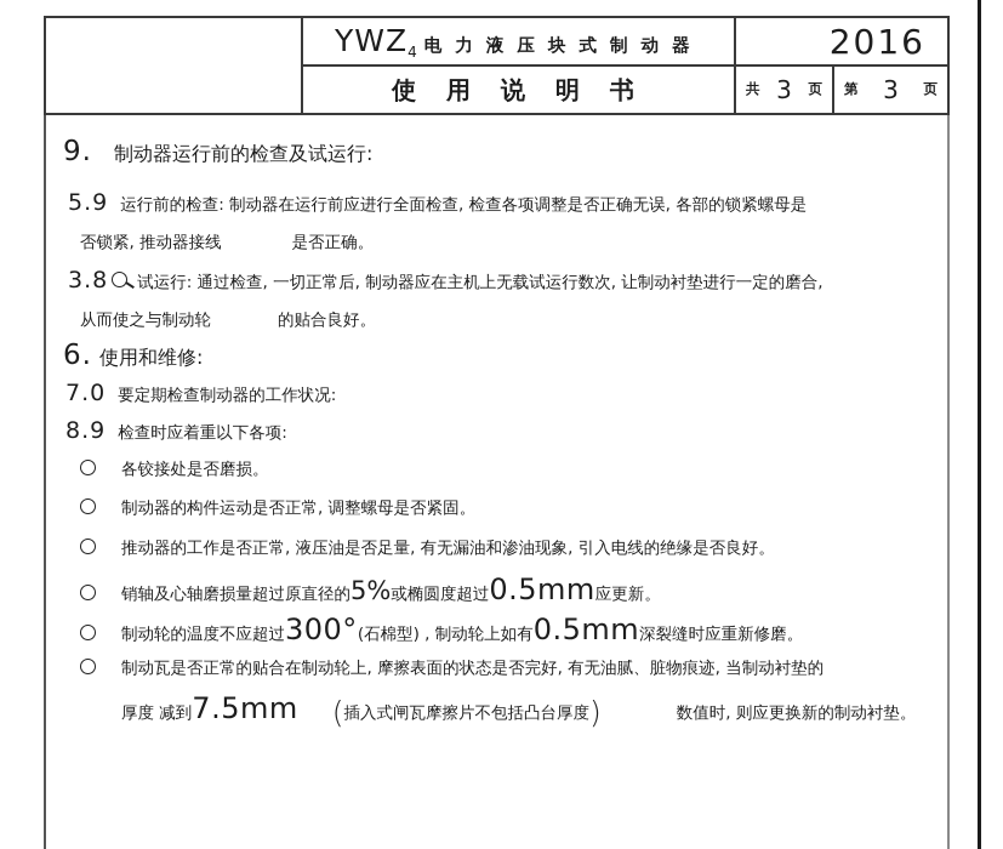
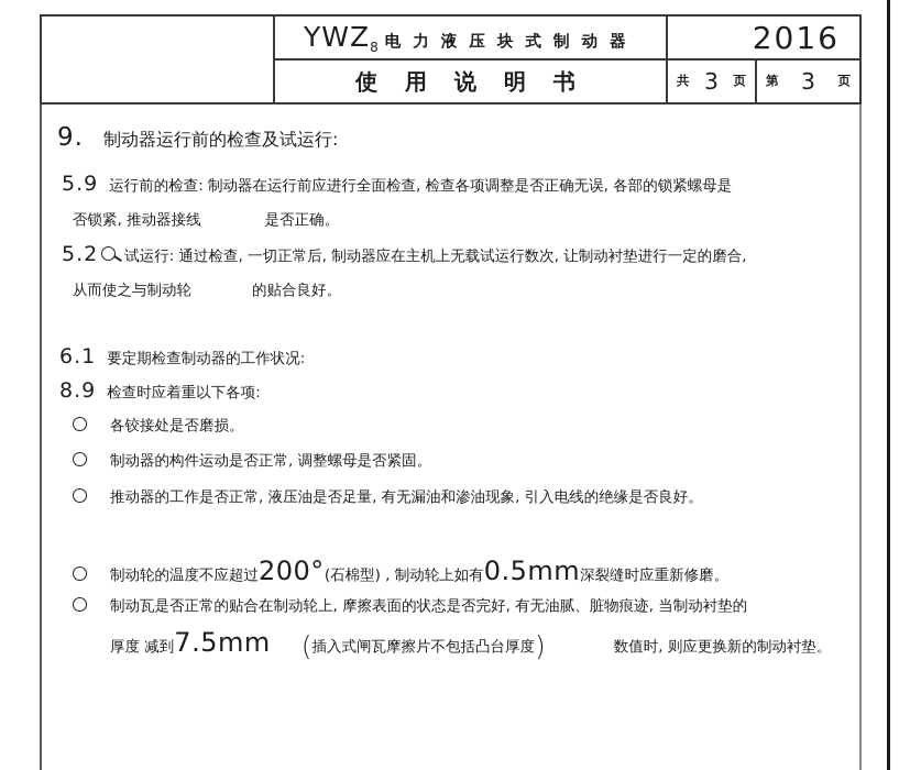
- YWZ4 电 力 液 压 块 式 制 动 器
+ YWZ8 电 力 液 压 块 式 制 动 器
  使 用 说 明 书
  2016
  共
  3
  页
  第
  3
  页
  9. 制动器运行前的检查及试运行:
  5.9 运行前的检查: 制动器在运行前应进行全面检查, 检查各项调整是否正确无误, 各部的锁紧螺母是
  否锁紧, 推动器接线 是否正确。
- 3.8 试运行: 通过检查, 一切正常后, 制动器应在主机上无载试运行数次, 让制动衬垫进行一定的磨合,
+ 5.2 试运行: 通过检查, 一切正常后, 制动器应在主机上无载试运行数次, 让制动衬垫进行一定的磨合,
  从而使之与制动轮 的贴合良好。
- 6. 使用和维修:
- 7.0 要定期检查制动器的工作状况:
+ 6.1 要定期检查制动器的工作状况:
  8.9 检查时应着重以下各项:
  各铰接处是否磨损。
  制动器的构件运动是否正常, 调整螺母是否紧固。
  推动器的工作是否正常, 液压油是否足量, 有无漏油和渗油现象, 引入电线的绝缘是否良好。
- 销轴及心轴磨损量超过原直径的5%或椭圆度超过0.5mm应更新。
- 制动轮的温度不应超过300°(石棉型) , 制动轮上如有0.5mm深裂缝时应重新修磨。
+ 制动轮的温度不应超过200°(石棉型) , 制动轮上如有0.5mm深裂缝时应重新修磨。
  制动瓦是否正常的贴合在制动轮上, 摩擦表面的状态是否完好, 有无油腻、脏物痕迹, 当制动衬垫的
  厚度 减到7.5mm (插入式闸瓦摩擦片不包括凸台厚度) 数值时, 则应更换新的制动衬垫。
